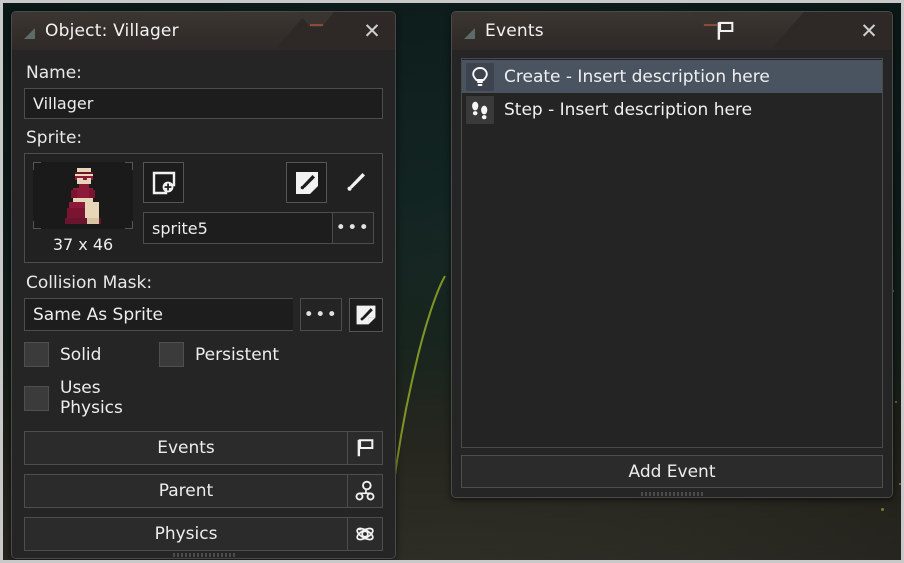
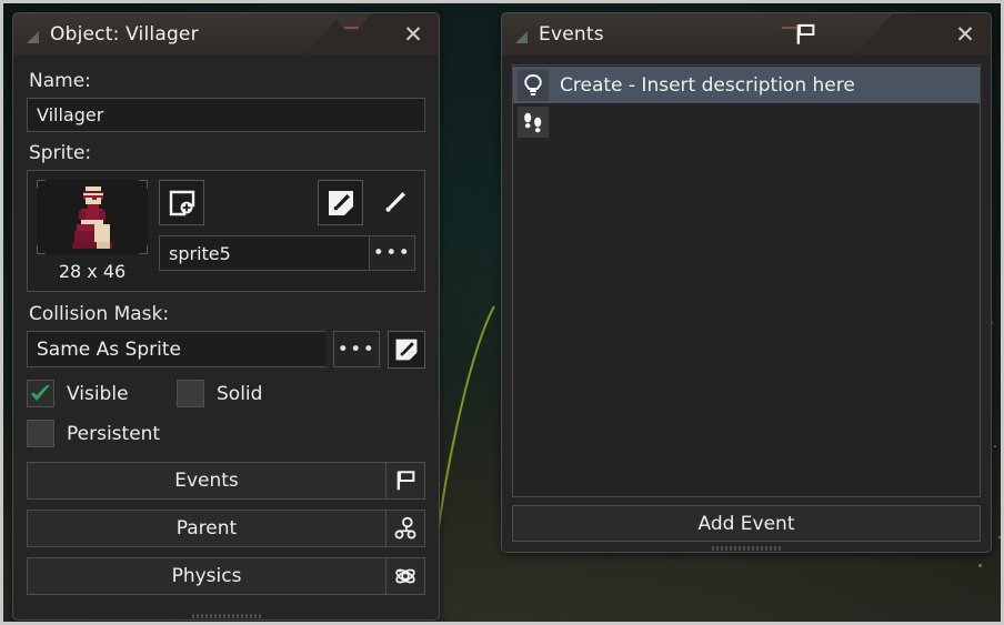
  Object: Villager
  ✕
  Name:
  Villager
  Sprite:
- 37 x 46
+ 28 x 46
  sprite5
  •••
  Collision Mask:
  Same As Sprite
  •••
+ Visible
  Solid
  Persistent
- Uses Physics
  Events
  Parent
  Physics
  Events
  ✕
  Create - Insert description here
- Step - Insert description here
  Add Event
